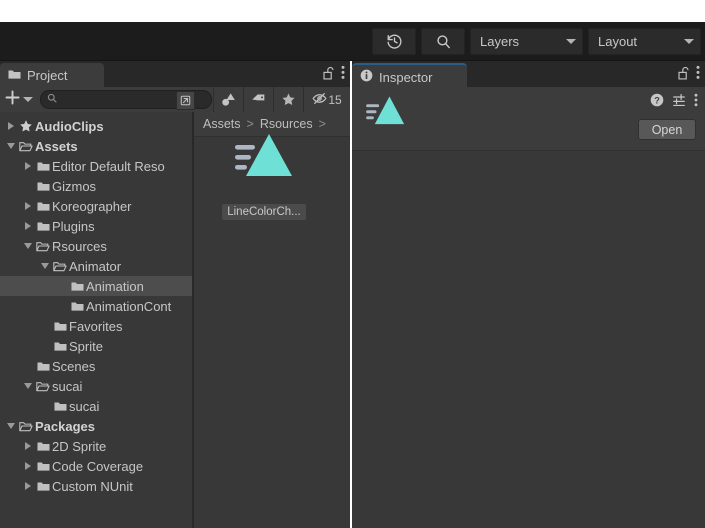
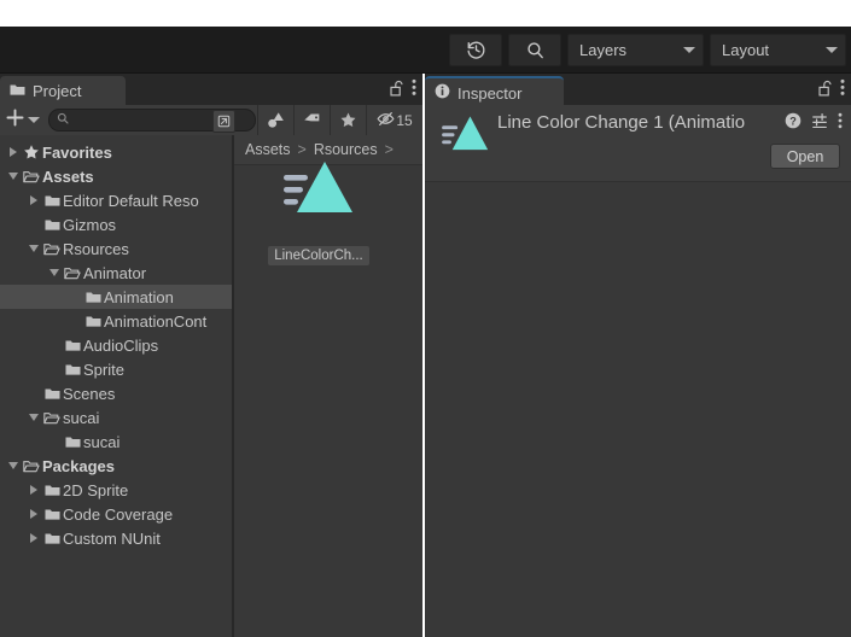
  Layers
  Layout
  Project
  15
- AudioClips
+ Favorites
  Assets
  Editor Default Reso
  Gizmos
- Koreographer
- Plugins
  Rsources
  Animator
  Animation
  AnimationCont
- Favorites
+ AudioClips
  Sprite
  Scenes
  sucai
  sucai
  Packages
  2D Sprite
  Code Coverage
  Custom NUnit
  Assets
  >
  Rsources
  >
  LineColorCh...
  Inspector
+ Line Color Change 1 (Animatio
  ?
  Open
